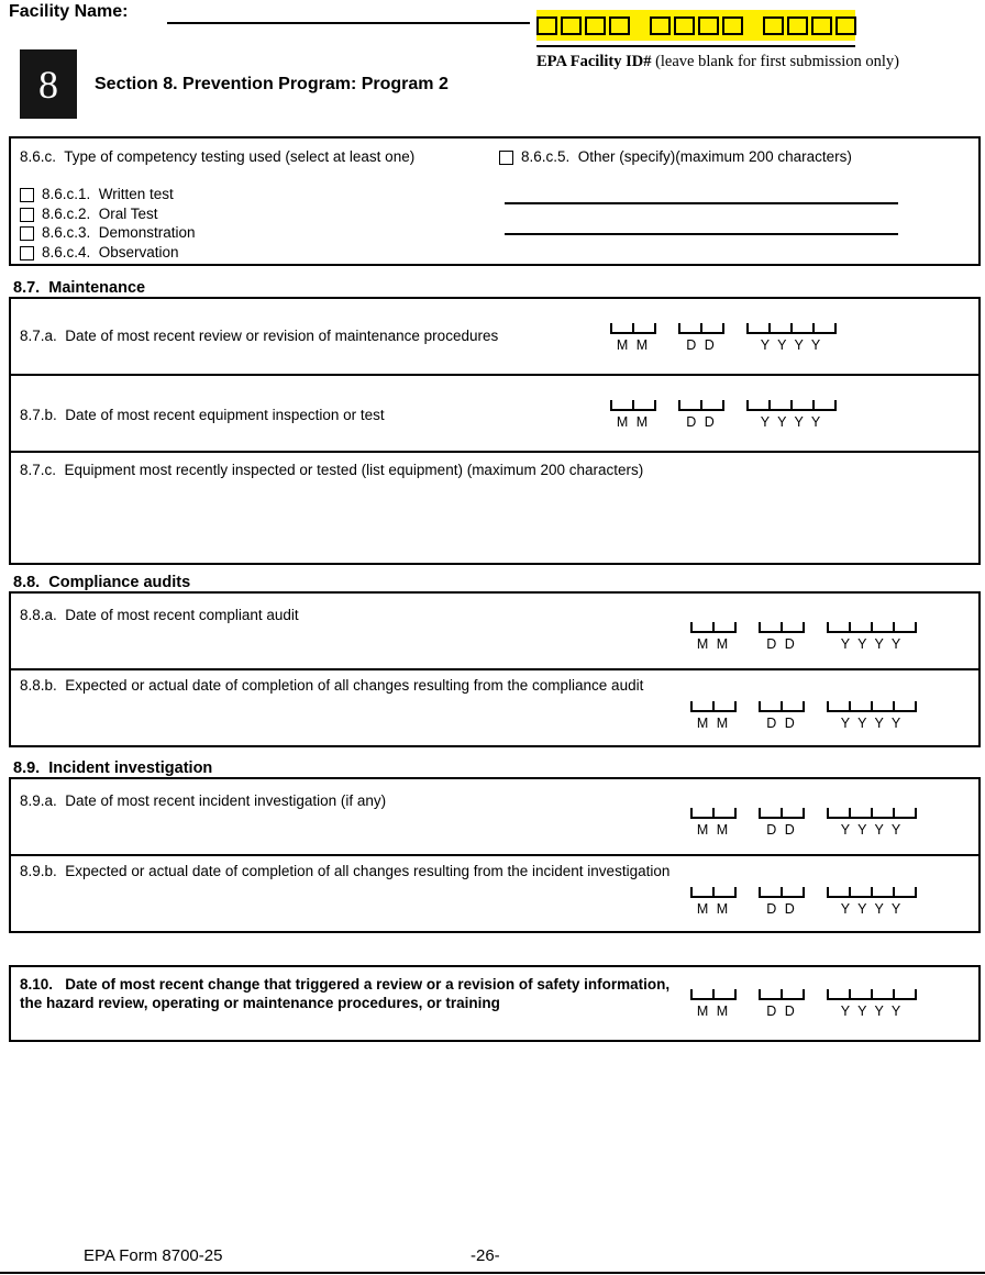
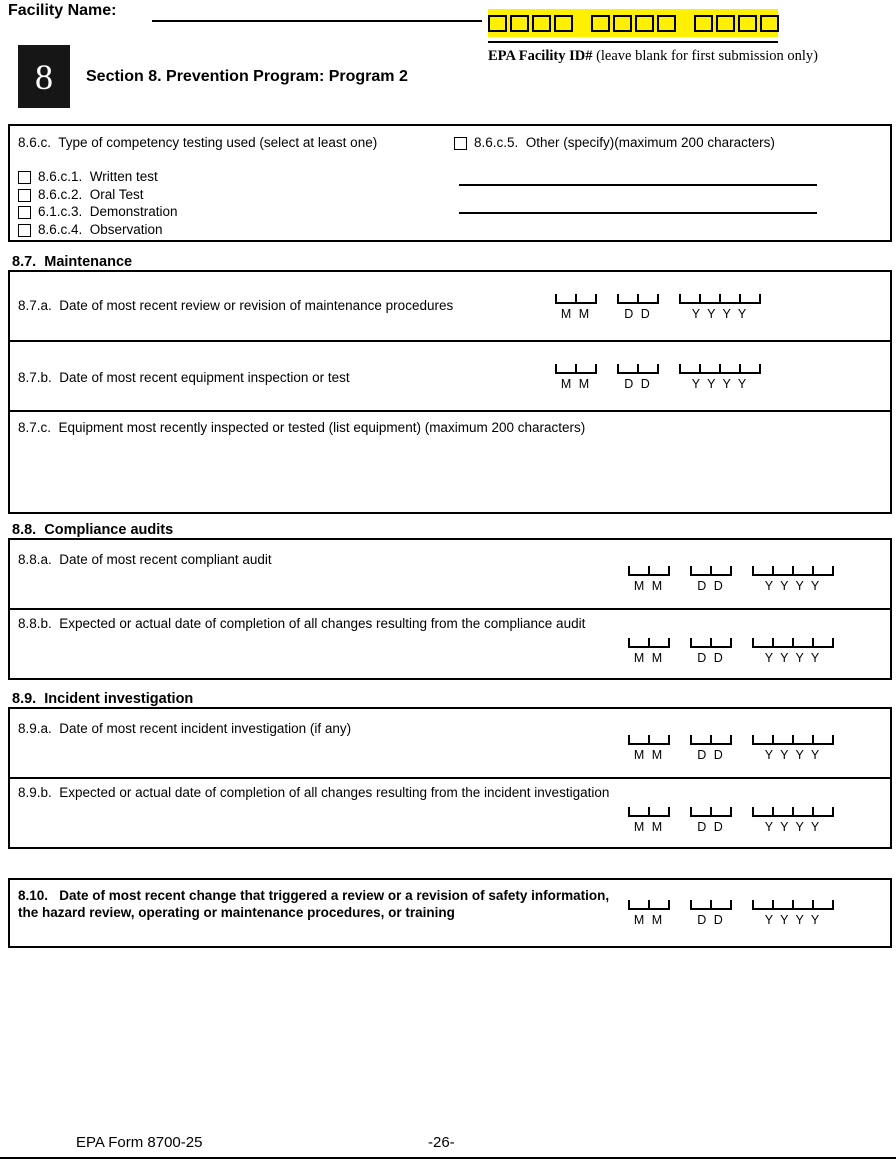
  Facility Name:
  EPA Facility ID# (leave blank for first submission only)
  8
  Section 8. Prevention Program: Program 2
  8.6.c. Type of competency testing used (select at least one)
  8.6.c.5. Other (specify)(maximum 200 characters)
  8.6.c.1. Written test
  8.6.c.2. Oral Test
- 8.6.c.3. Demonstration
+ 6.1.c.3. Demonstration
  8.6.c.4. Observation
  8.7. Maintenance
  8.7.a. Date of most recent review or revision of maintenance procedures
  M M
  D D
  Y Y Y Y
  8.7.b. Date of most recent equipment inspection or test
  M M
  D D
  Y Y Y Y
  8.7.c. Equipment most recently inspected or tested (list equipment) (maximum 200 characters)
  8.8. Compliance audits
  8.8.a. Date of most recent compliant audit
  M M
  D D
  Y Y Y Y
  8.8.b. Expected or actual date of completion of all changes resulting from the compliance audit
  M M
  D D
  Y Y Y Y
  8.9. Incident investigation
  8.9.a. Date of most recent incident investigation (if any)
  M M
  D D
  Y Y Y Y
  8.9.b. Expected or actual date of completion of all changes resulting from the incident investigation
  M M
  D D
  Y Y Y Y
  8.10. Date of most recent change that triggered a review or a revision of safety information, the hazard review, operating or maintenance procedures, or training
  M M
  D D
  Y Y Y Y
  EPA Form 8700-25
  -26-
